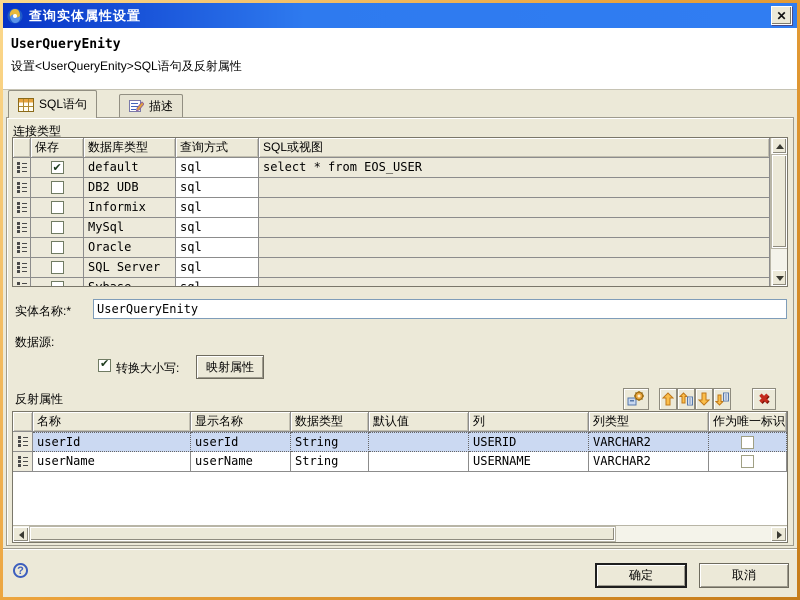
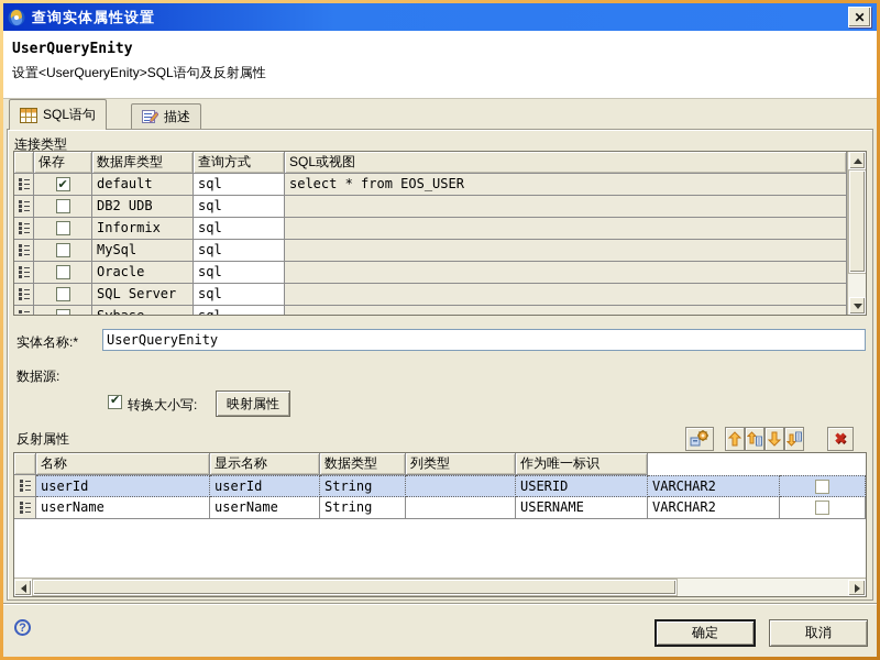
  查询实体属性设置
  ✕
  UserQueryEnity
  设置<UserQueryEnity>SQL语句及反射属性
  SQL语句
  描述
  连接类型
  保存
  数据库类型
  查询方式
  SQL或视图
  default
  sql
  select * from EOS_USER
  DB2 UDB
  sql
  Informix
  sql
  MySql
  sql
  Oracle
  sql
  SQL Server
  sql
  实体名称:*
  UserQueryEnity
  数据源:
  转换大小写:
  映射属性
  反射属性
  ✖
  名称
  显示名称
  数据类型
- 默认值
- 列
  列类型
  作为唯一标识
  userId
  userId
  String
  USERID
  VARCHAR2
  userName
  userName
  String
  USERNAME
  VARCHAR2
  ?
  确定
  取消
